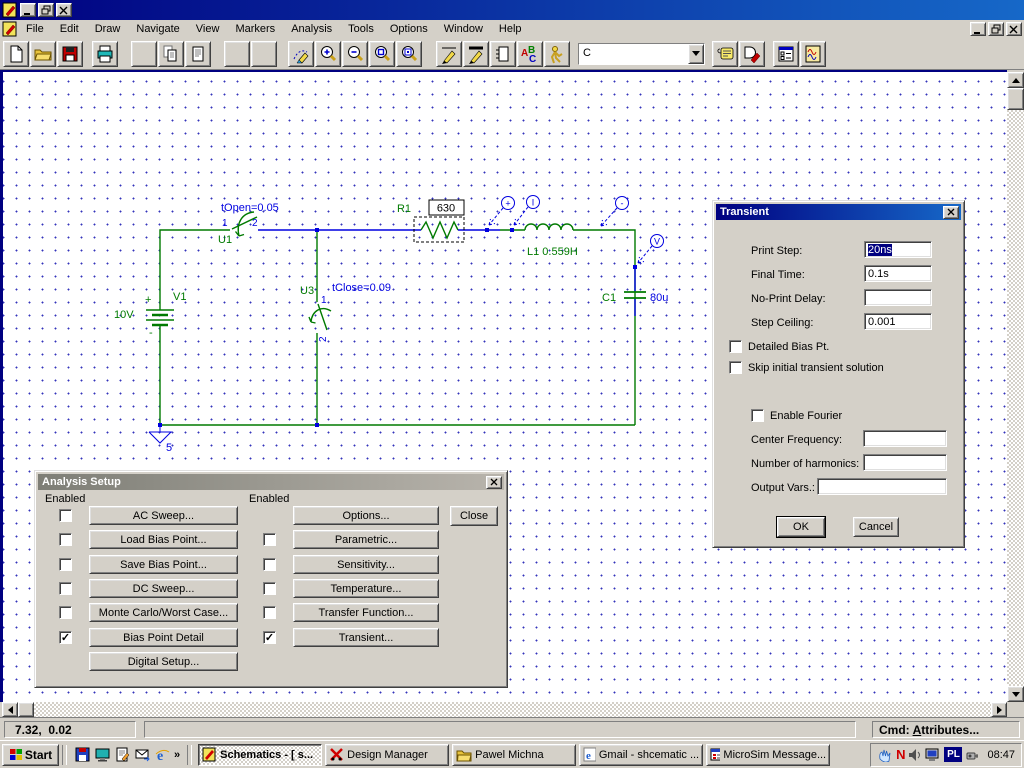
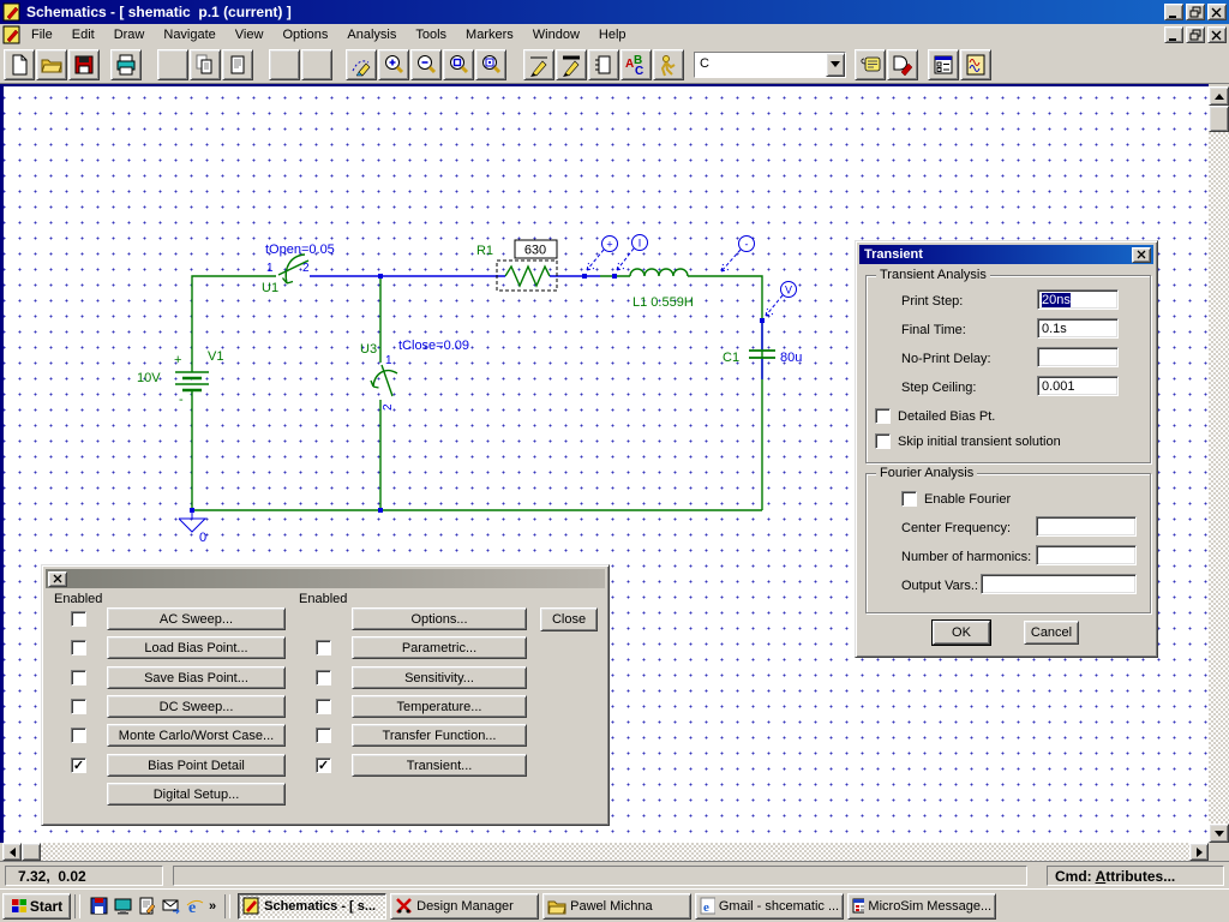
+ Schematics - [ shematic p.1 (current) ]
  File
  Edit
  Draw
  Navigate
  View
- Markers
+ Options
  Analysis
  Tools
- Options
+ Markers
  Window
  Help
  A
  B
  C
  C
  +
  I
  -
  V
  V1
  10V
  U1
  U3
  R1
  L1 0.559H
  C1
  +
  -
  tOpen=0.05
  tClose=0.09
  80u
- 5
+ 0
  1
  2
  1
  630
- Analysis Setup
  Enabled
  Enabled
  AC Sweep...
  Load Bias Point...
  Save Bias Point...
  DC Sweep...
  Monte Carlo/Worst Case...
  ✓
  Bias Point Detail
  Digital Setup...
  Options...
  Parametric...
  Sensitivity...
  Temperature...
  Transfer Function...
  ✓
  Transient...
  Close
  Transient
+ Transient Analysis
  Print Step:
  20ns
  Final Time:
  0.1s
  No-Print Delay:
  Step Ceiling:
  0.001
  Detailed Bias Pt.
  Skip initial transient solution
+ Fourier Analysis
  Enable Fourier
  Center Frequency:
  Number of harmonics:
  Output Vars.:
  OK
  Cancel
  7.32, 0.02
  Cmd: Attributes...
  Start
  e
  »
  Schematics - [ s...
  Design Manager
  Pawel Michna
  e
  Gmail - shcematic ...
  MicroSim Message...
- N
- PL
- 08:47
